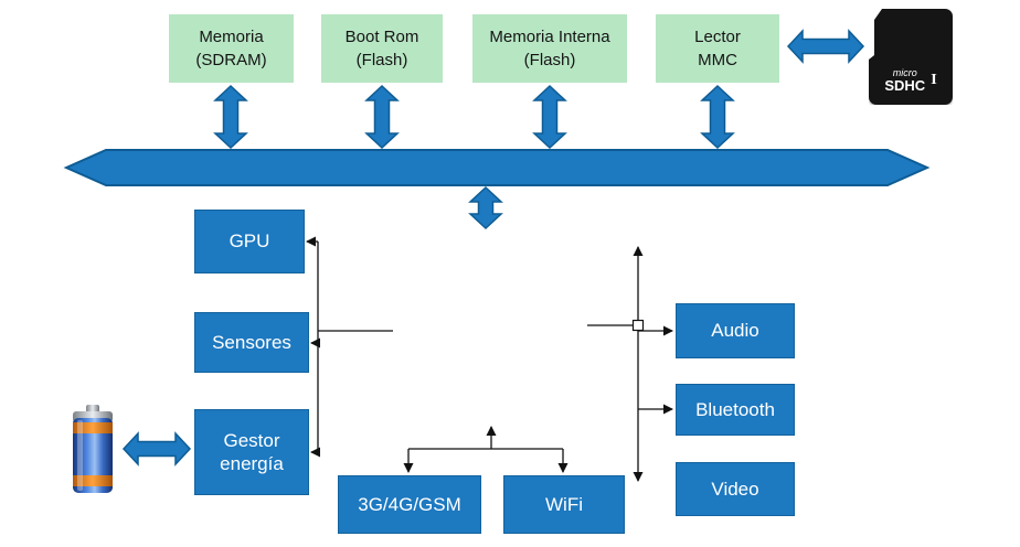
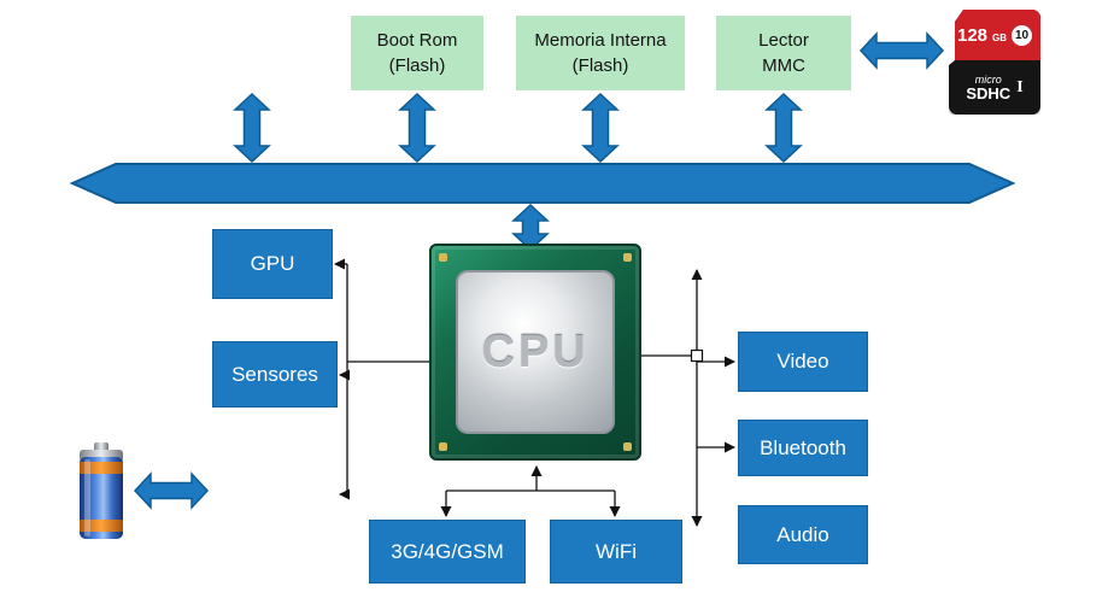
- Memoria
- (SDRAM)
  Boot Rom
  (Flash)
  Memoria Interna
  (Flash)
  Lector
  MMC
  GPU
  Sensores
- Gestor energía
- Audio
+ Video
  Bluetooth
- Video
+ Audio
  3G/4G/GSM
  WiFi
+ CPU
+ 128
+ GB
+ 10
  micro
  SDHC
  I
